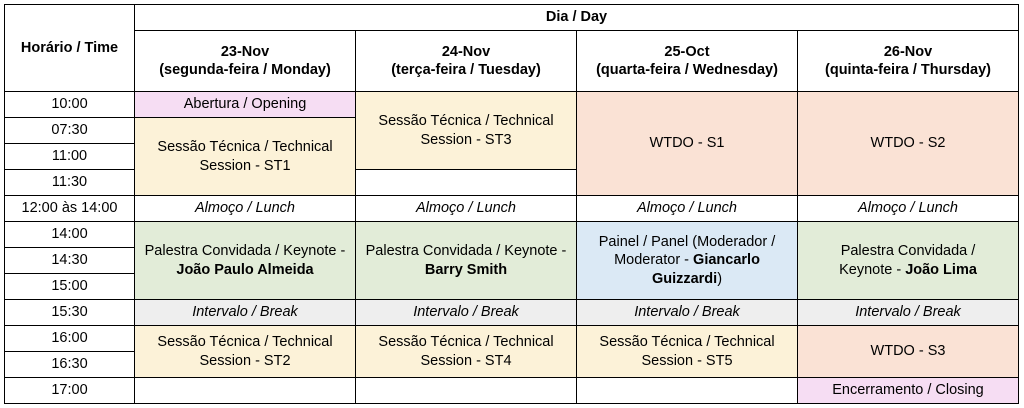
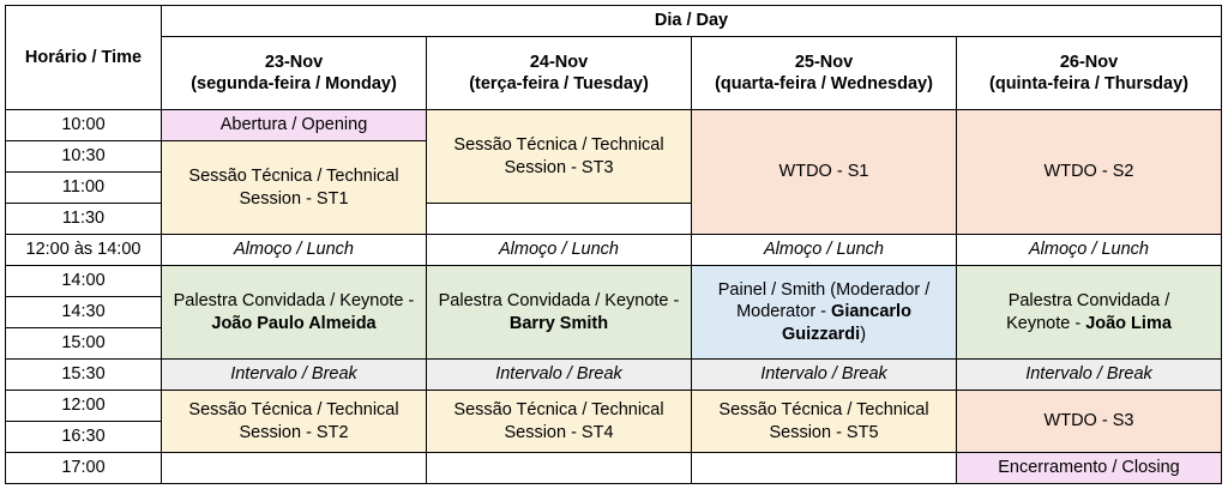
  Horário / Time	Dia / Day
- 23-Nov (segunda-feira / Monday)	24-Nov (terça-feira / Tuesday)	25-Oct (quarta-feira / Wednesday)	26-Nov (quinta-feira / Thursday)
+ 23-Nov (segunda-feira / Monday)	24-Nov (terça-feira / Tuesday)	25-Nov (quarta-feira / Wednesday)	26-Nov (quinta-feira / Thursday)
  10:00	Abertura / Opening	Sessão Técnica / Technical Session - ST3	WTDO - S1	WTDO - S2
- 07:30	Sessão Técnica / Technical Session - ST1
+ 10:30	Sessão Técnica / Technical Session - ST1
  11:00
  11:30
  12:00 às 14:00	Almoço / Lunch	Almoço / Lunch	Almoço / Lunch	Almoço / Lunch
- 14:00	Palestra Convidada / Keynote - João Paulo Almeida	Palestra Convidada / Keynote - Barry Smith	Painel / Panel (Moderador / Moderator - Giancarlo Guizzardi)	Palestra Convidada / Keynote - João Lima
+ 14:00	Palestra Convidada / Keynote - João Paulo Almeida	Palestra Convidada / Keynote - Barry Smith	Painel / Smith (Moderador / Moderator - Giancarlo Guizzardi)	Palestra Convidada / Keynote - João Lima
  14:30
  15:00
  15:30	Intervalo / Break	Intervalo / Break	Intervalo / Break	Intervalo / Break
- 16:00	Sessão Técnica / Technical Session - ST2	Sessão Técnica / Technical Session - ST4	Sessão Técnica / Technical Session - ST5	WTDO - S3
+ 12:00	Sessão Técnica / Technical Session - ST2	Sessão Técnica / Technical Session - ST4	Sessão Técnica / Technical Session - ST5	WTDO - S3
  16:30
  17:00				Encerramento / Closing
